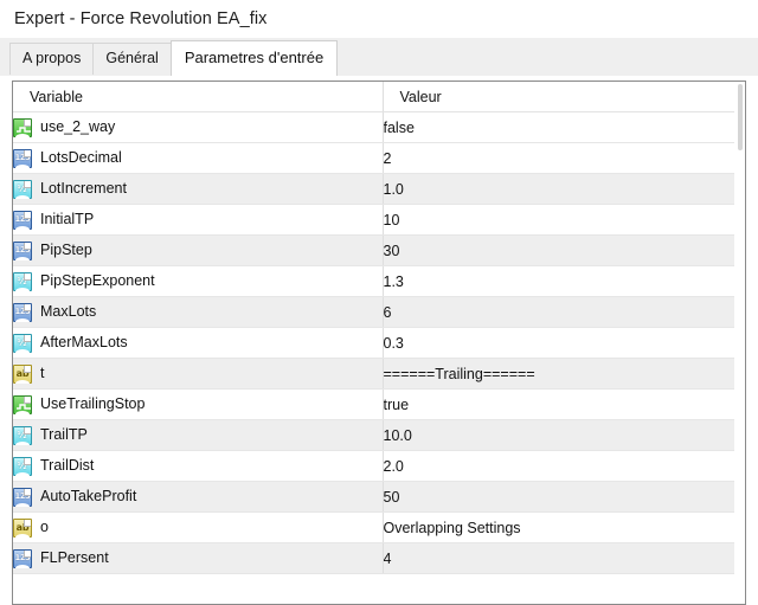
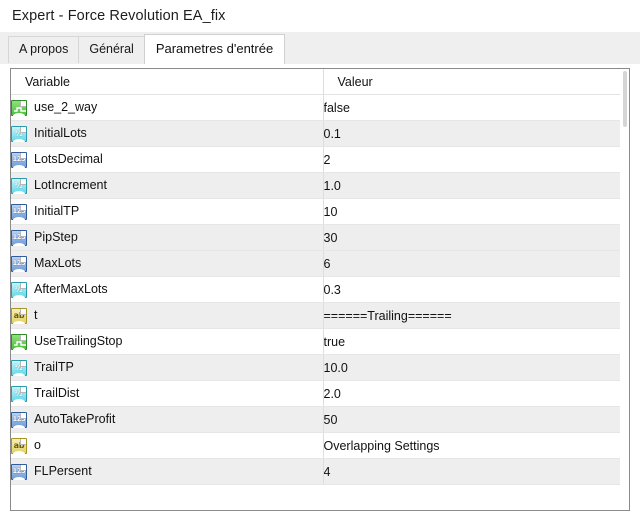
  Expert - Force Revolution EA_fix
  A propos
  Général
  Parametres d'entrée
  Variable	Valeur
  use_2_way	false
+ ½ InitialLots	0.1
  123 LotsDecimal	2
  ½ LotIncrement	1.0
  123 InitialTP	10
  123 PipStep	30
- ½ PipStepExponent	1.3
  123 MaxLots	6
  ½ AfterMaxLots	0.3
  ab t	======Trailing======
  UseTrailingStop	true
  ½ TrailTP	10.0
  ½ TrailDist	2.0
  123 AutoTakeProfit	50
  ab o	Overlapping Settings
  123 FLPersent	4
